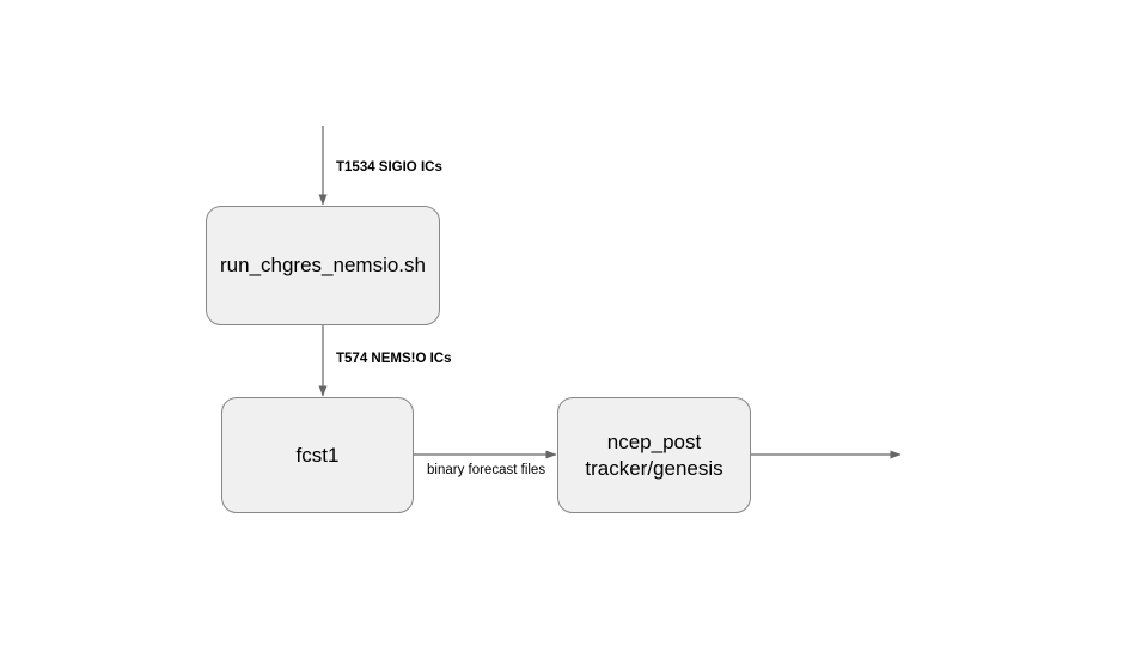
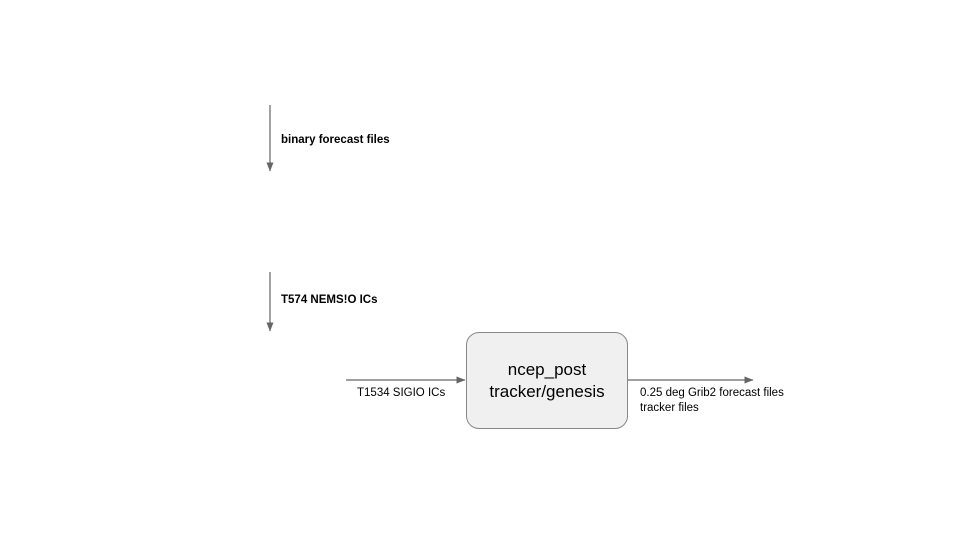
- run_chgres_nemsio.sh
- fcst1
  ncep_post
  tracker/genesis
- T1534 SIGIO ICs
+ binary forecast files
  T574 NEMS!O ICs
- binary forecast files
+ T1534 SIGIO ICs
+ 0.25 deg Grib2 forecast files
+ tracker files
